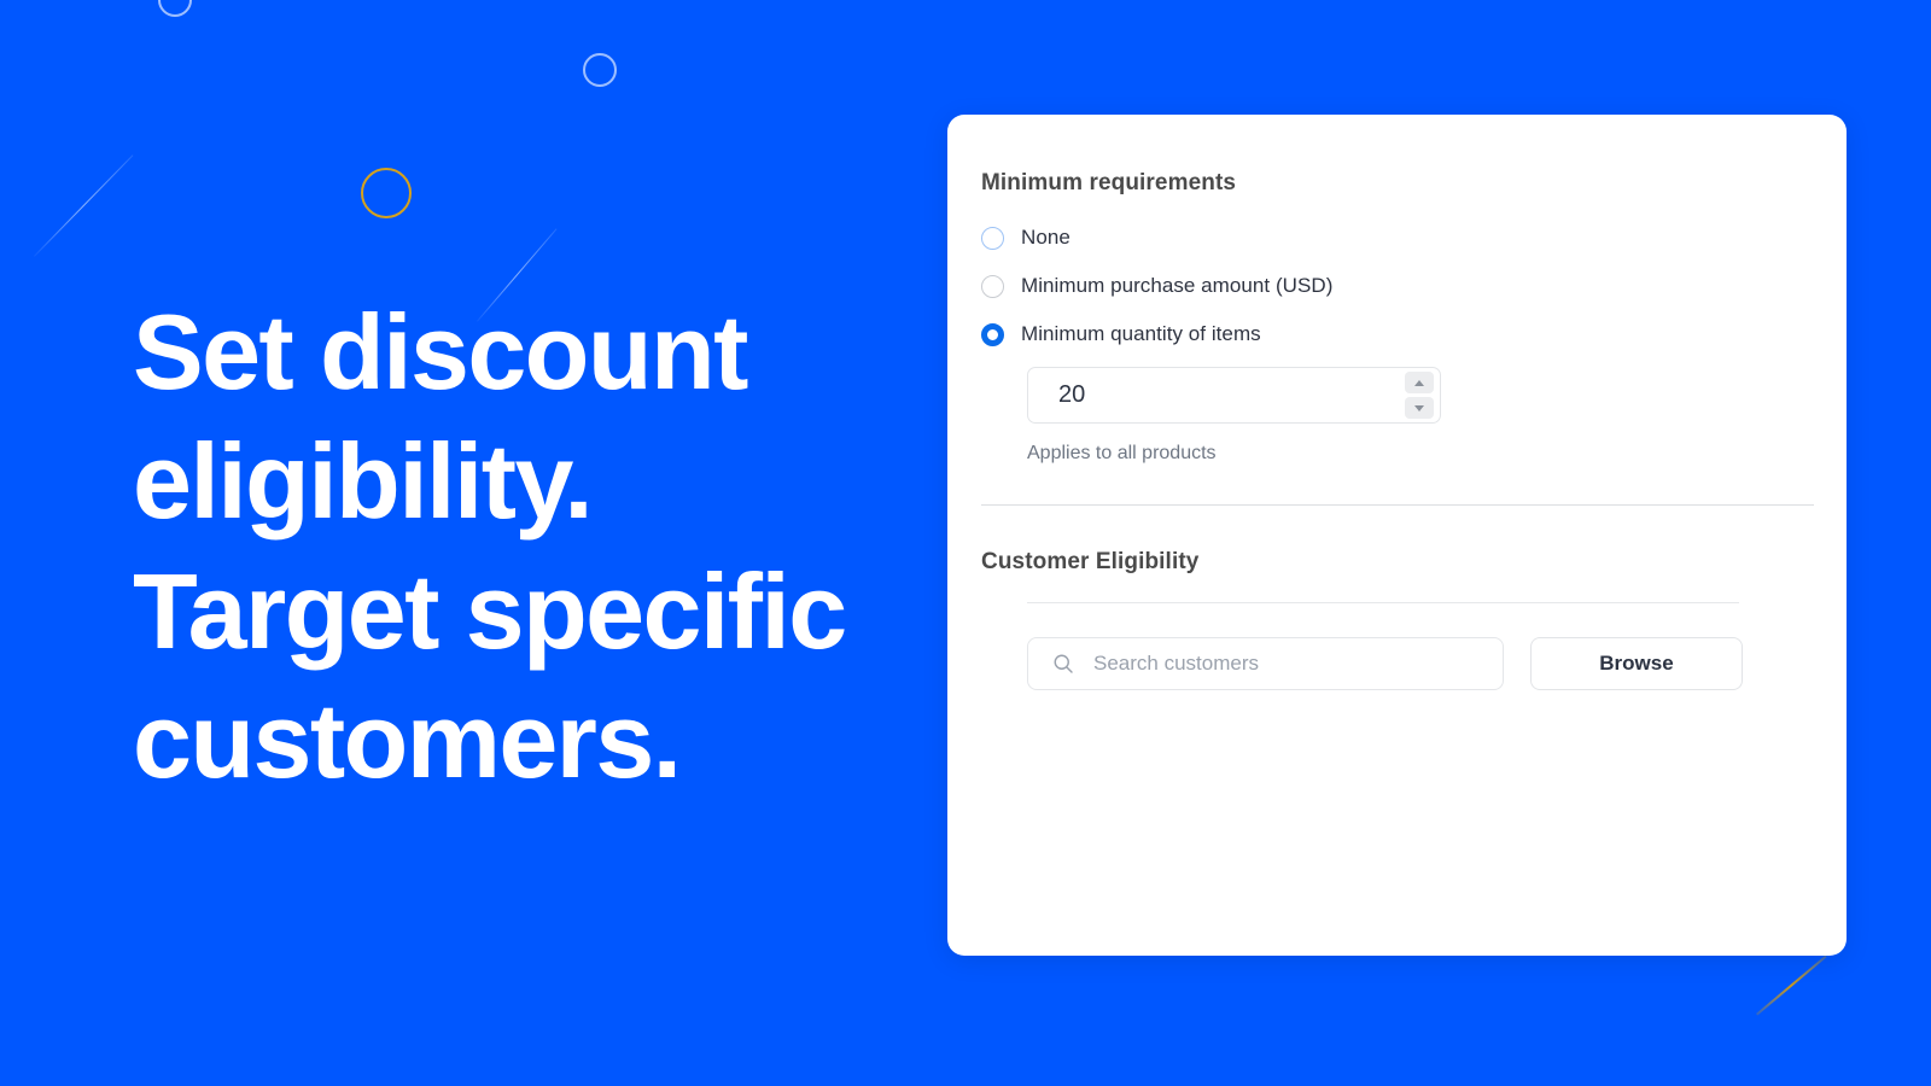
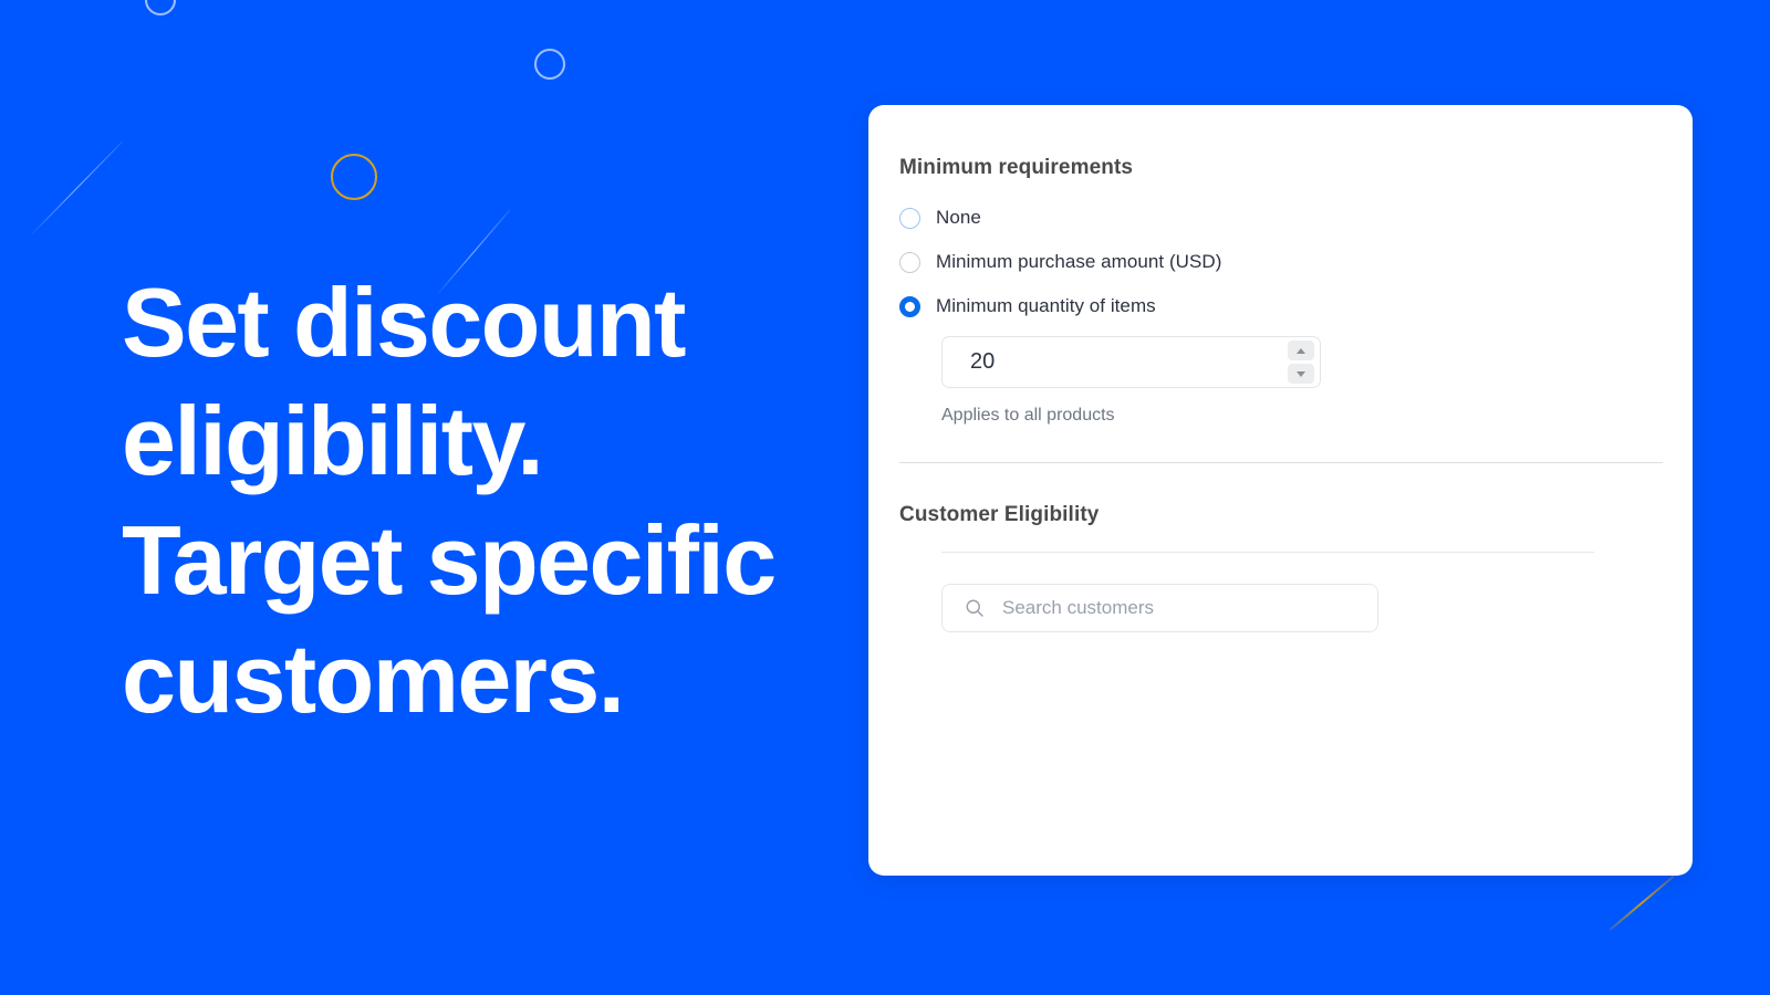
  Set discount
  eligibility.
  Target specific
  customers.
  Minimum requirements
  None
  Minimum purchase amount (USD)
  Minimum quantity of items
  20
  Applies to all products
  Customer Eligibility
  Search customers
- Browse
